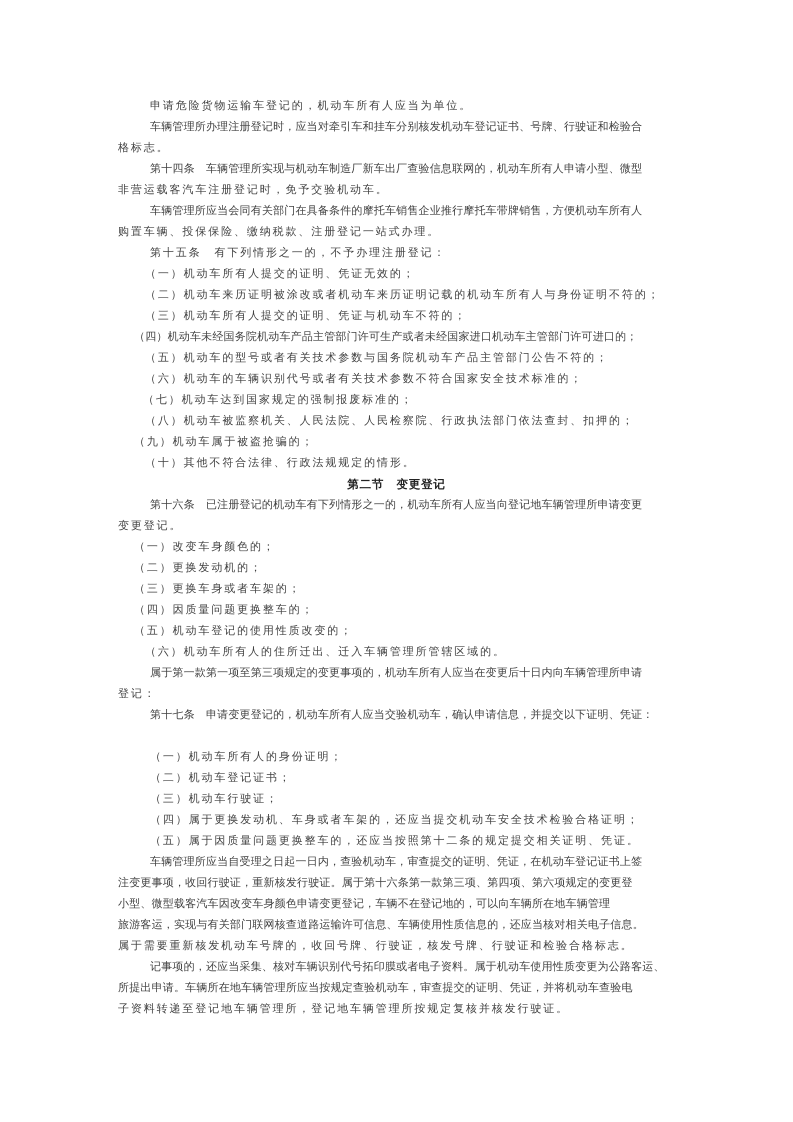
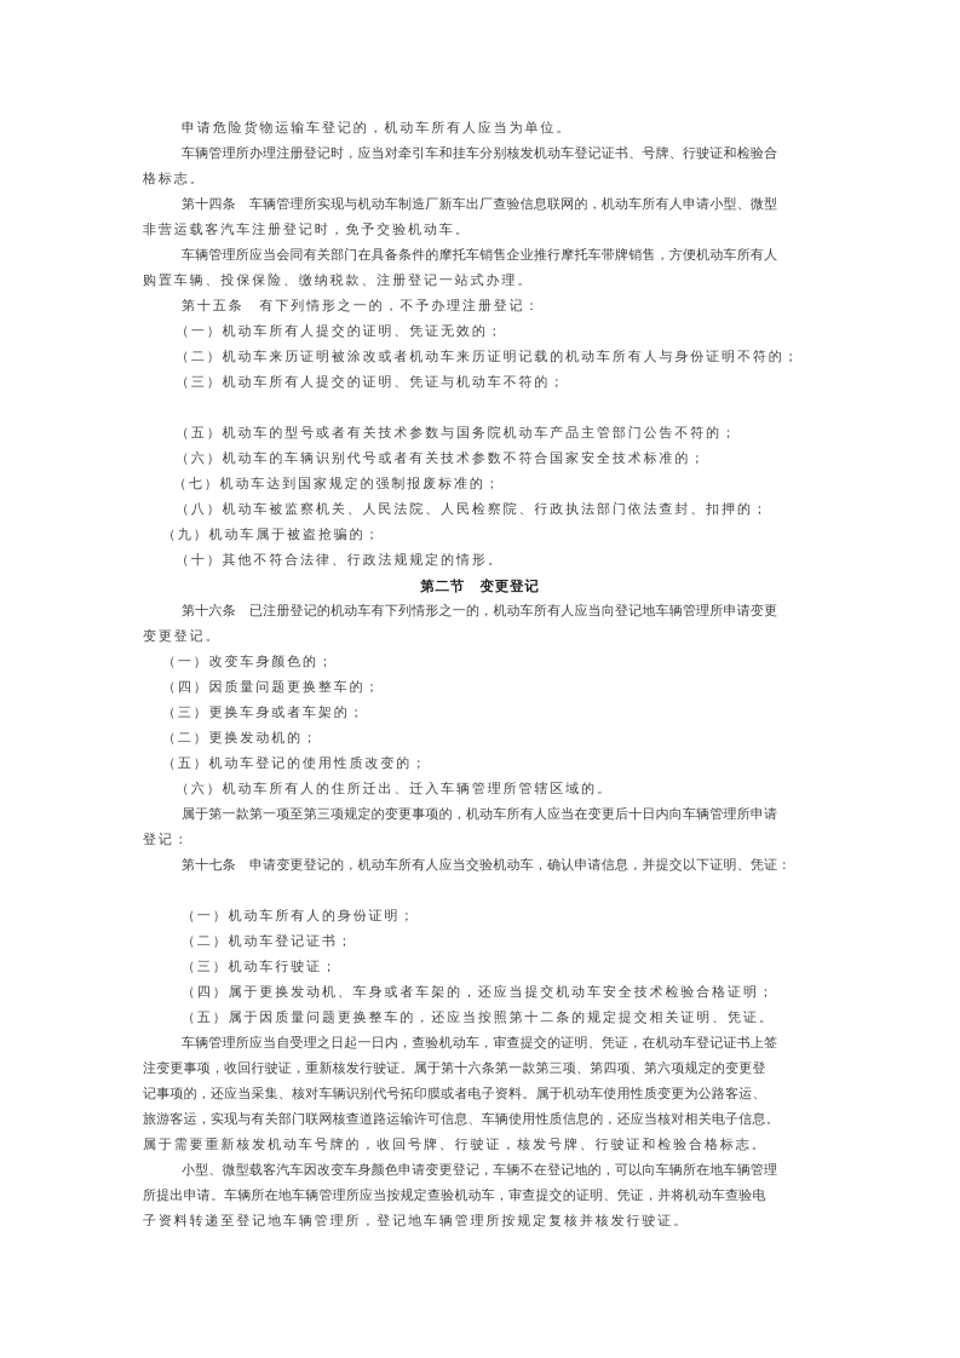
  申请危险货物运输车登记的，机动车所有人应当为单位。
  车辆管理所办理注册登记时，应当对牵引车和挂车分别核发机动车登记证书、号牌、行驶证和检验合
  格标志。
  第十四条 车辆管理所实现与机动车制造厂新车出厂查验信息联网的，机动车所有人申请小型、微型
  非营运载客汽车注册登记时，免予交验机动车。
  车辆管理所应当会同有关部门在具备条件的摩托车销售企业推行摩托车带牌销售，方便机动车所有人
  购置车辆、投保保险、缴纳税款、注册登记一站式办理。
  第十五条 有下列情形之一的，不予办理注册登记：
  （一）机动车所有人提交的证明、凭证无效的；
  （二）机动车来历证明被涂改或者机动车来历证明记载的机动车所有人与身份证明不符的；
  （三）机动车所有人提交的证明、凭证与机动车不符的；
- （四）机动车未经国务院机动车产品主管部门许可生产或者未经国家进口机动车主管部门许可进口的；
  （五）机动车的型号或者有关技术参数与国务院机动车产品主管部门公告不符的；
  （六）机动车的车辆识别代号或者有关技术参数不符合国家安全技术标准的；
  （七）机动车达到国家规定的强制报废标准的；
  （八）机动车被监察机关、人民法院、人民检察院、行政执法部门依法查封、扣押的；
  （九）机动车属于被盗抢骗的；
  （十）其他不符合法律、行政法规规定的情形。
  第十六条 已注册登记的机动车有下列情形之一的，机动车所有人应当向登记地车辆管理所申请变更
  变更登记。
  （一）改变车身颜色的；
- （二）更换发动机的；
+ （四）因质量问题更换整车的；
  （三）更换车身或者车架的；
- （四）因质量问题更换整车的；
+ （二）更换发动机的；
  （五）机动车登记的使用性质改变的；
  （六）机动车所有人的住所迁出、迁入车辆管理所管辖区域的。
  属于第一款第一项至第三项规定的变更事项的，机动车所有人应当在变更后十日内向车辆管理所申请
  登记：
  第十七条 申请变更登记的，机动车所有人应当交验机动车，确认申请信息，并提交以下证明、凭证：
  （一）机动车所有人的身份证明；
  （二）机动车登记证书；
  （三）机动车行驶证；
  （四）属于更换发动机、车身或者车架的，还应当提交机动车安全技术检验合格证明；
  （五）属于因质量问题更换整车的，还应当按照第十二条的规定提交相关证明、凭证。
  车辆管理所应当自受理之日起一日内，查验机动车，审查提交的证明、凭证，在机动车登记证书上签
  注变更事项，收回行驶证，重新核发行驶证。属于第十六条第一款第三项、第四项、第六项规定的变更登
- 小型、微型载客汽车因改变车身颜色申请变更登记，车辆不在登记地的，可以向车辆所在地车辆管理
+ 记事项的，还应当采集、核对车辆识别代号拓印膜或者电子资料。属于机动车使用性质变更为公路客运、
  旅游客运，实现与有关部门联网核查道路运输许可信息、车辆使用性质信息的，还应当核对相关电子信息。
  属于需要重新核发机动车号牌的，收回号牌、行驶证，核发号牌、行驶证和检验合格标志。
- 记事项的，还应当采集、核对车辆识别代号拓印膜或者电子资料。属于机动车使用性质变更为公路客运、
+ 小型、微型载客汽车因改变车身颜色申请变更登记，车辆不在登记地的，可以向车辆所在地车辆管理
  所提出申请。车辆所在地车辆管理所应当按规定查验机动车，审查提交的证明、凭证，并将机动车查验电
  子资料转递至登记地车辆管理所，登记地车辆管理所按规定复核并核发行驶证。
  第二节 变更登记
